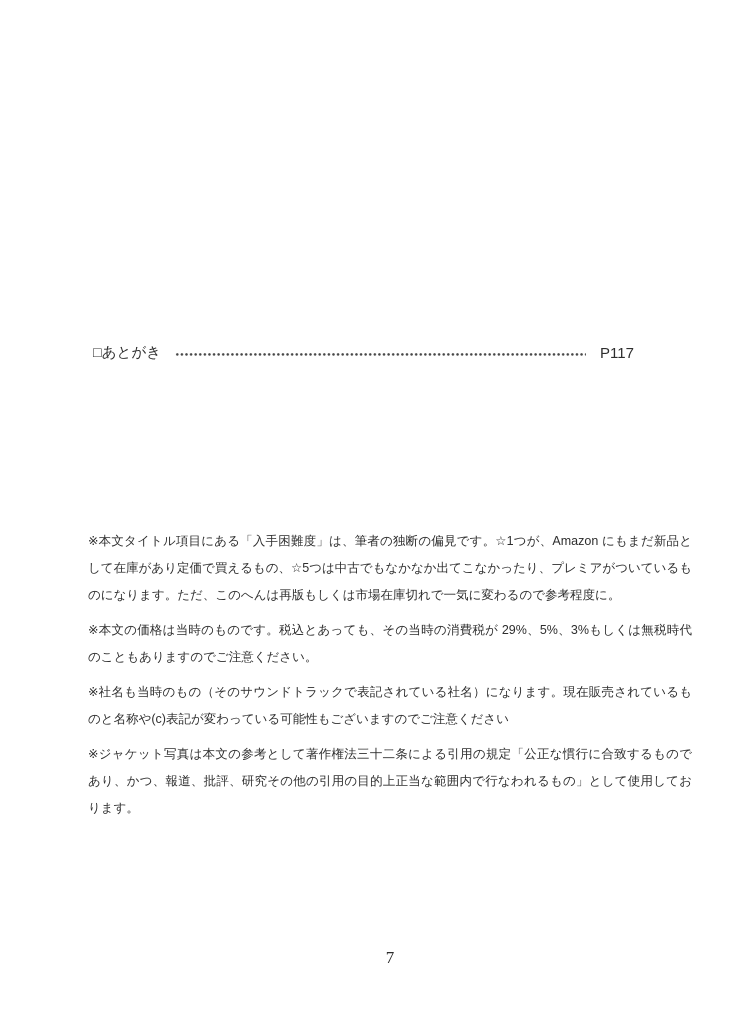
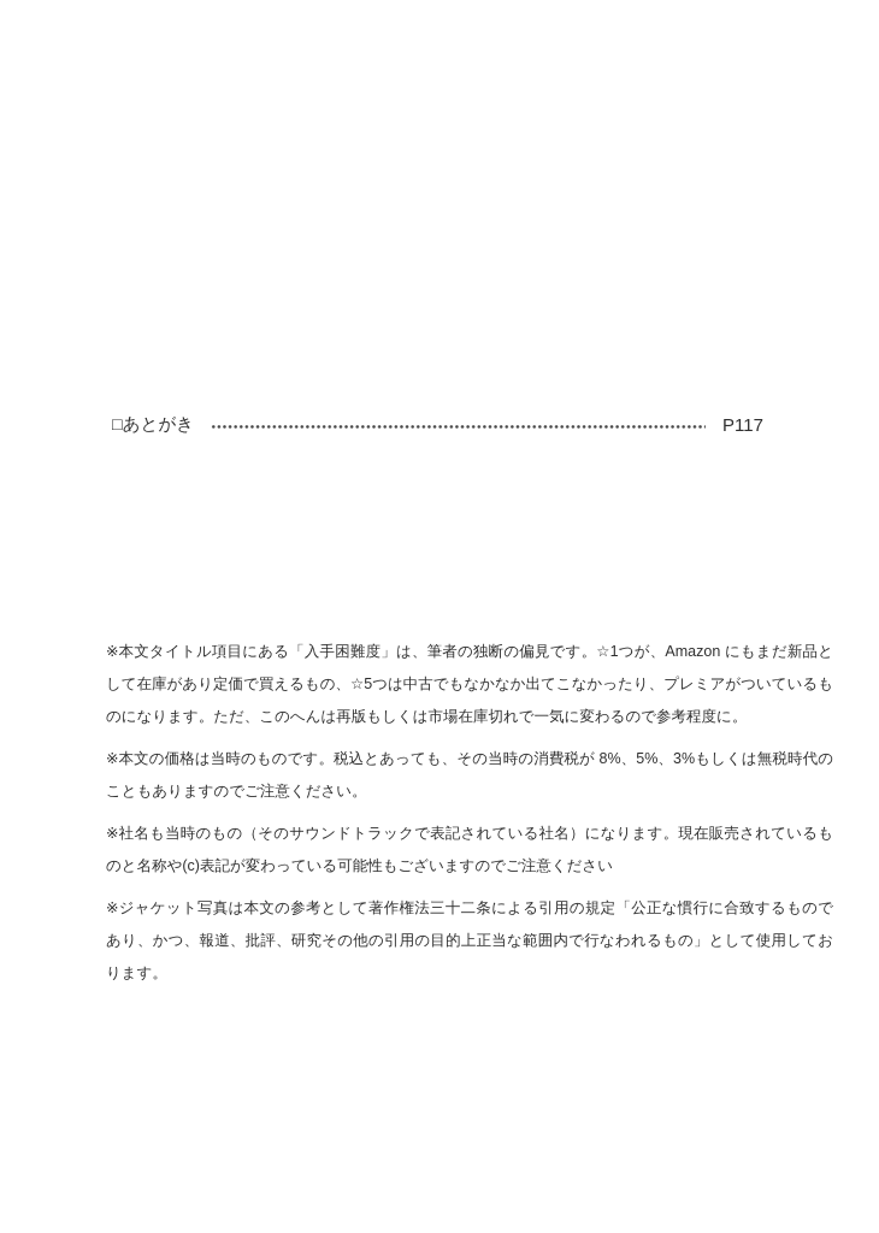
  □あとがき
  P117
  ※本文タイトル項目にある「入手困難度」は、筆者の独断の偏見です。☆1つが、Amazon にもまだ新品として在庫があり定価で買えるもの、☆5つは中古でもなかなか出てこなかったり、プレミアがついているものになります。ただ、このへんは再版もしくは市場在庫切れで一気に変わるので参考程度に。
- ※本文の価格は当時のものです。税込とあっても、その当時の消費税が 29%、5%、3%もしくは無税時代のこともありますのでご注意ください。
+ ※本文の価格は当時のものです。税込とあっても、その当時の消費税が 8%、5%、3%もしくは無税時代のこともありますのでご注意ください。
  ※社名も当時のもの（そのサウンドトラックで表記されている社名）になります。現在販売されているものと名称や(c)表記が変わっている可能性もございますのでご注意ください
  ※ジャケット写真は本文の参考として著作権法三十二条による引用の規定「公正な慣行に合致するものであり、かつ、報道、批評、研究その他の引用の目的上正当な範囲内で行なわれるもの」として使用しております。
- 7
